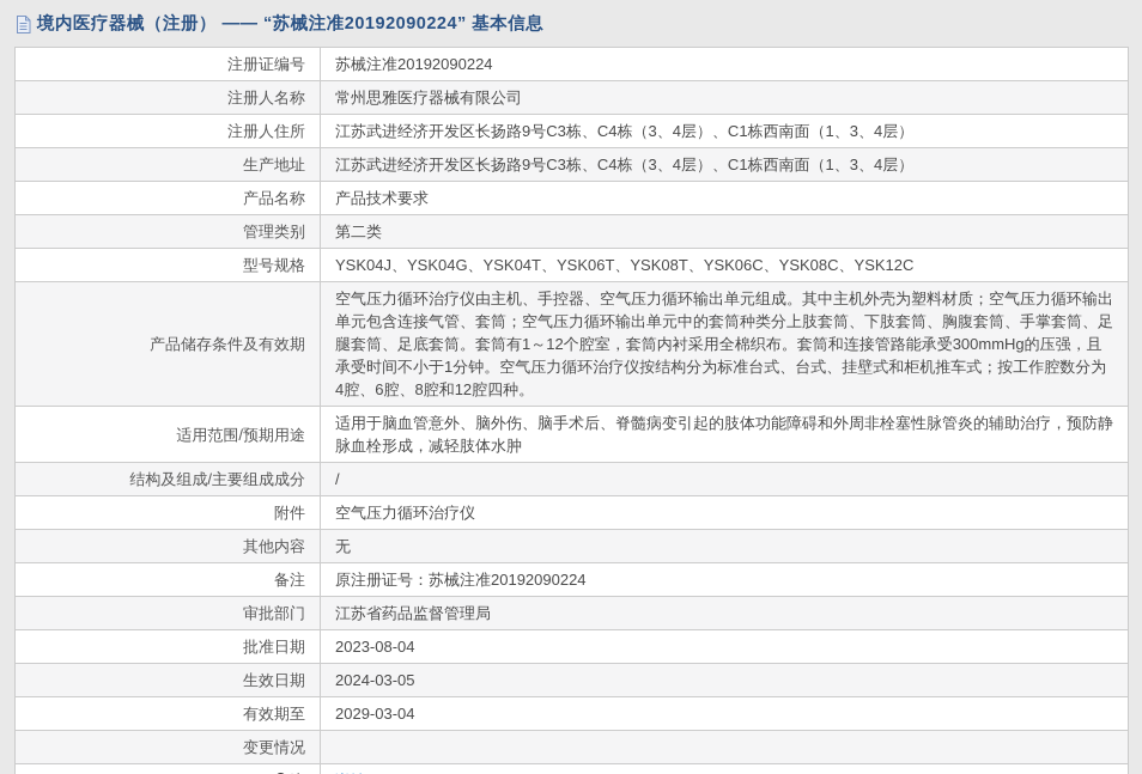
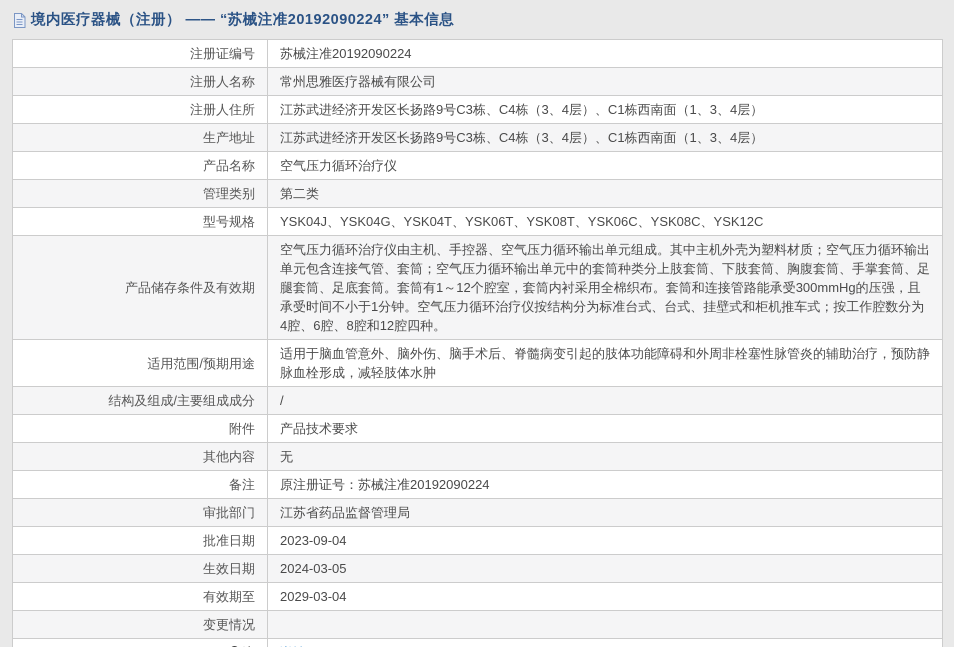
  境内医疗器械（注册） —— “苏械注准20192090224” 基本信息
  注册证编号	苏械注准20192090224
  注册人名称	常州思雅医疗器械有限公司
  注册人住所	江苏武进经济开发区长扬路9号C3栋、C4栋（3、4层）、C1栋西南面（1、3、4层）
  生产地址	江苏武进经济开发区长扬路9号C3栋、C4栋（3、4层）、C1栋西南面（1、3、4层）
- 产品名称	产品技术要求
+ 产品名称	空气压力循环治疗仪
  管理类别	第二类
  型号规格	YSK04J、YSK04G、YSK04T、YSK06T、YSK08T、YSK06C、YSK08C、YSK12C
  产品储存条件及有效期	空气压力循环治疗仪由主机、手控器、空气压力循环输出单元组成。其中主机外壳为塑料材质；空气压力循环输出单元包含连接气管、套筒；空气压力循环输出单元中的套筒种类分上肢套筒、下肢套筒、胸腹套筒、手掌套筒、足腿套筒、足底套筒。套筒有1～12个腔室，套筒内衬采用全棉织布。套筒和连接管路能承受300mmHg的压强，且承受时间不小于1分钟。空气压力循环治疗仪按结构分为标准台式、台式、挂壁式和柜机推车式；按工作腔数分为4腔、6腔、8腔和12腔四种。
  适用范围/预期用途	适用于脑血管意外、脑外伤、脑手术后、脊髓病变引起的肢体功能障碍和外周非栓塞性脉管炎的辅助治疗，预防静脉血栓形成，减轻肢体水肿
  结构及组成/主要组成成分	/
- 附件	空气压力循环治疗仪
+ 附件	产品技术要求
  其他内容	无
  备注	原注册证号：苏械注准20192090224
  审批部门	江苏省药品监督管理局
- 批准日期	2023-08-04
+ 批准日期	2023-09-04
  生效日期	2024-03-05
  有效期至	2029-03-04
  变更情况
